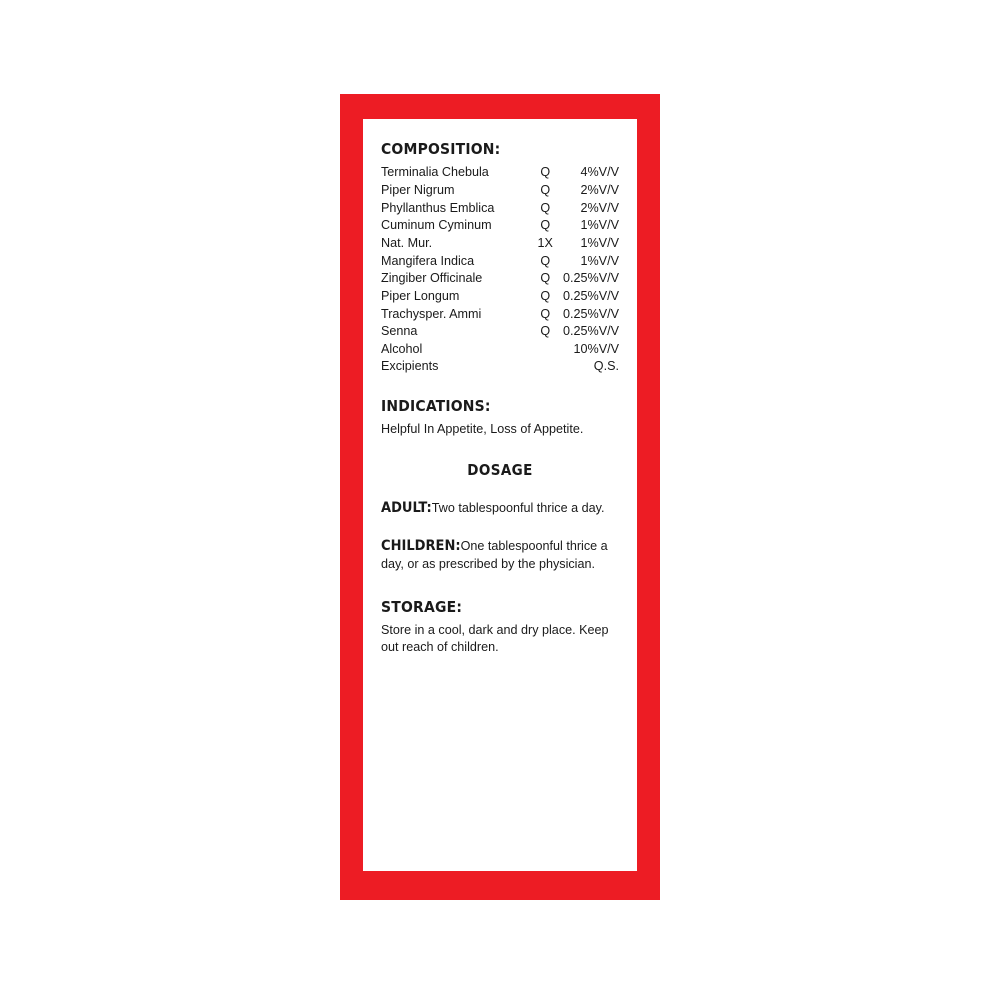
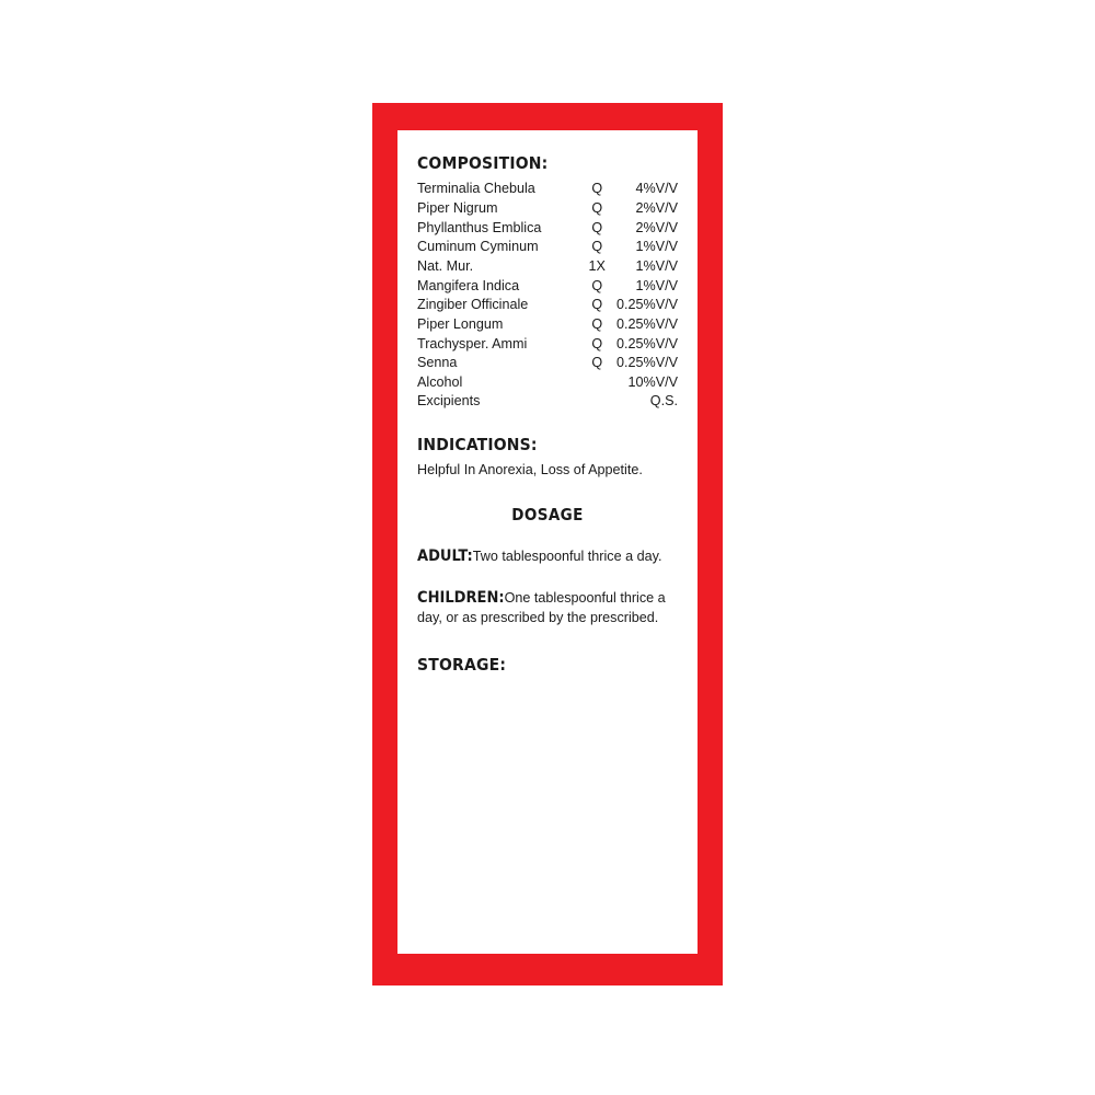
  COMPOSITION:
  Terminalia Chebula	Q	4%V/V
  Piper Nigrum	Q	2%V/V
  Phyllanthus Emblica	Q	2%V/V
  Cuminum Cyminum	Q	1%V/V
  Nat. Mur.	1X	1%V/V
  Mangifera Indica	Q	1%V/V
  Zingiber Officinale	Q	0.25%V/V
  Piper Longum	Q	0.25%V/V
  Trachysper. Ammi	Q	0.25%V/V
  Senna	Q	0.25%V/V
  Alcohol		10%V/V
  Excipients		Q.S.
  INDICATIONS:
- Helpful In Appetite, Loss of Appetite.
+ Helpful In Anorexia, Loss of Appetite.
  DOSAGE
  ADULT:Two tablespoonful thrice a day.
- CHILDREN:One tablespoonful thrice a day, or as prescribed by the physician.
+ CHILDREN:One tablespoonful thrice a day, or as prescribed by the prescribed.
  STORAGE:
- Store in a cool, dark and dry place. Keep out reach of children.
